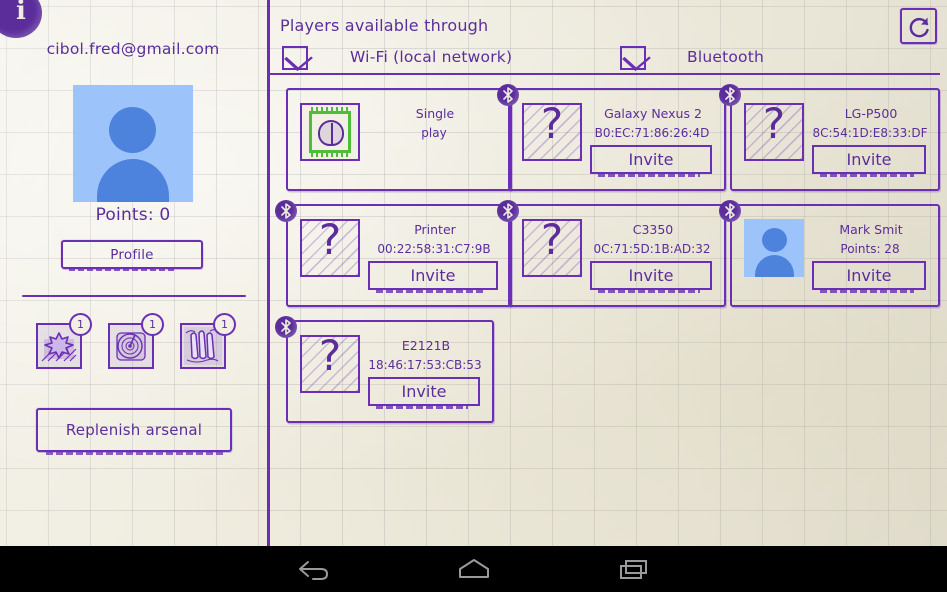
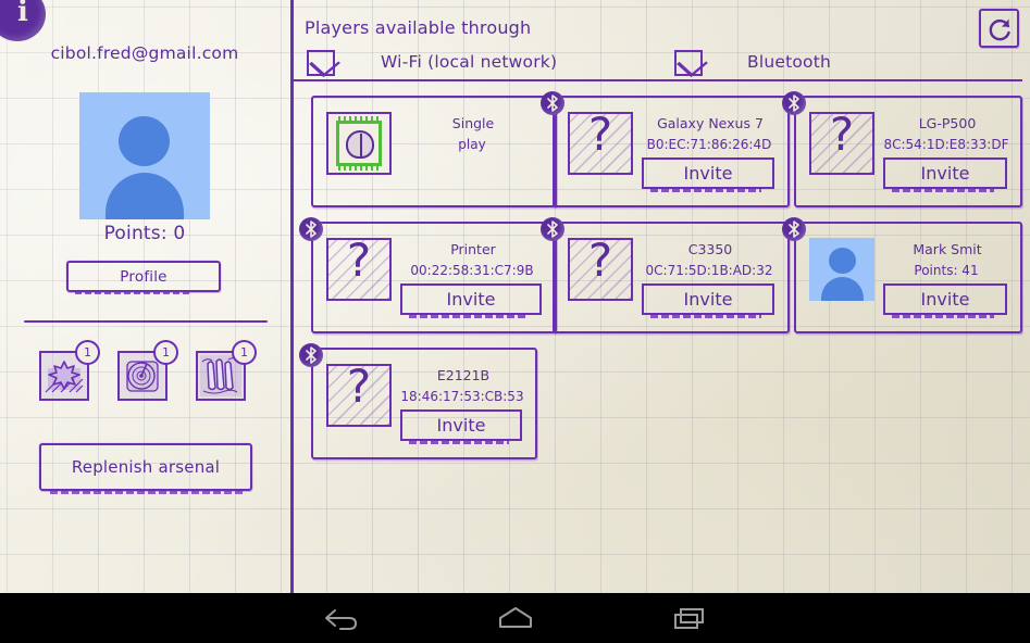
  i
  cibol.fred@gmail.com
  Points: 0
  Profile
  1
  1
  1
  Replenish arsenal
  Players available through
  Wi-Fi (local network)
  Bluetooth
  Single
  play
  ?
- Galaxy Nexus 2
+ Galaxy Nexus 7
  B0:EC:71:86:26:4D
  Invite
  ?
  LG-P500
  8C:54:1D:E8:33:DF
  Invite
  ?
  Printer
  00:22:58:31:C7:9B
  Invite
  ?
  C3350
  0C:71:5D:1B:AD:32
  Invite
  Mark Smit
- Points: 28
+ Points: 41
  Invite
  ?
  E2121B
  18:46:17:53:CB:53
  Invite
